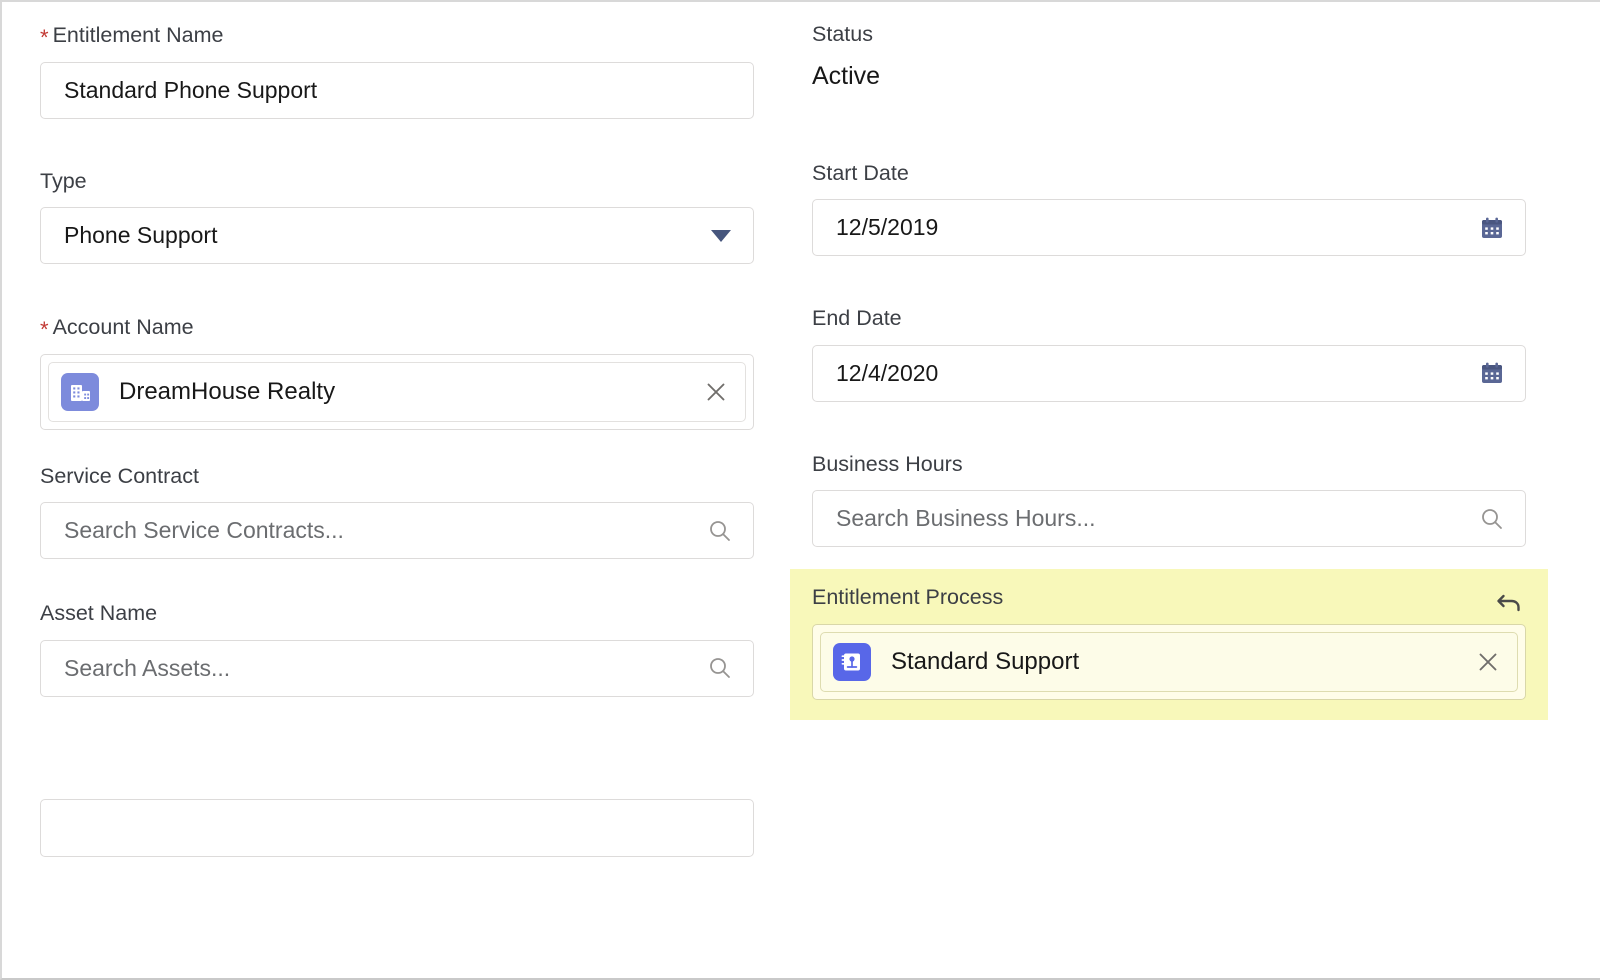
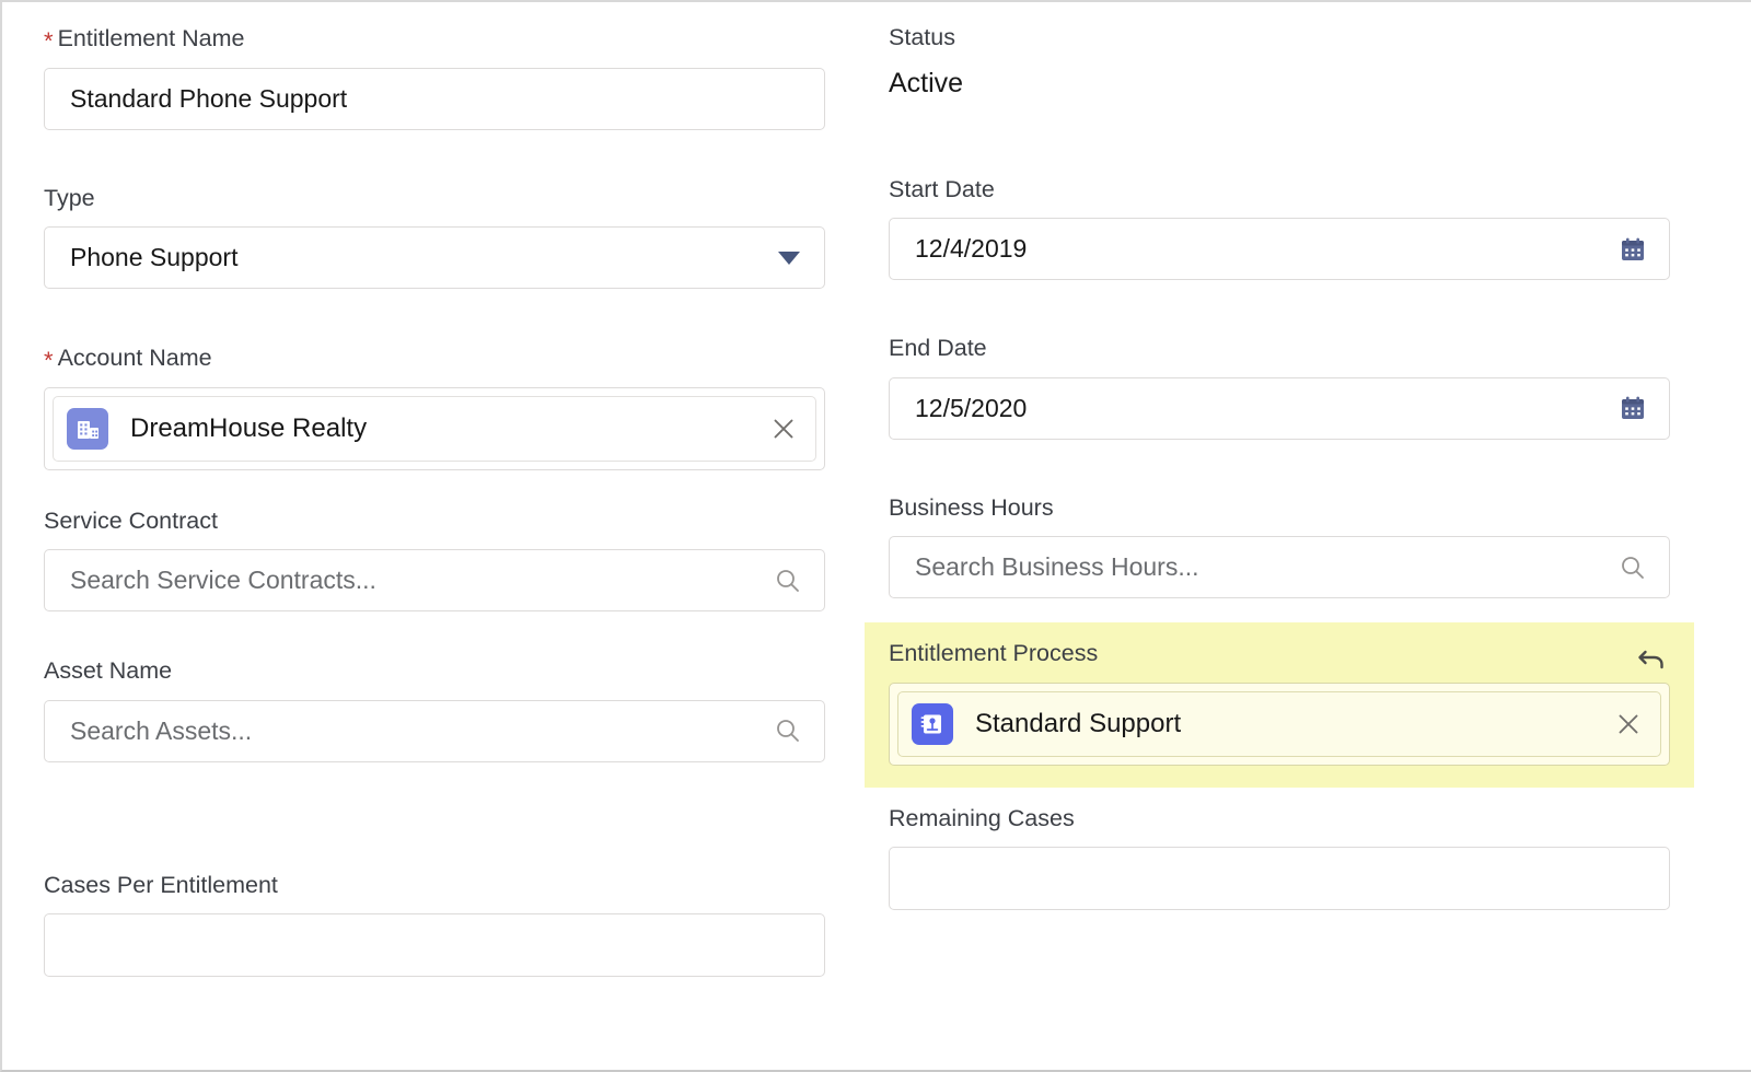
  * Entitlement Name
  Standard Phone Support
  Type
  Phone Support
  * Account Name
  DreamHouse Realty
  Service Contract
  Search Service Contracts...
  Asset Name
  Search Assets...
+ Cases Per Entitlement
  Status
  Active
  Start Date
- 12/5/2019
+ 12/4/2019
  End Date
- 12/4/2020
+ 12/5/2020
  Business Hours
  Search Business Hours...
  Entitlement Process
  Standard Support
+ Remaining Cases
